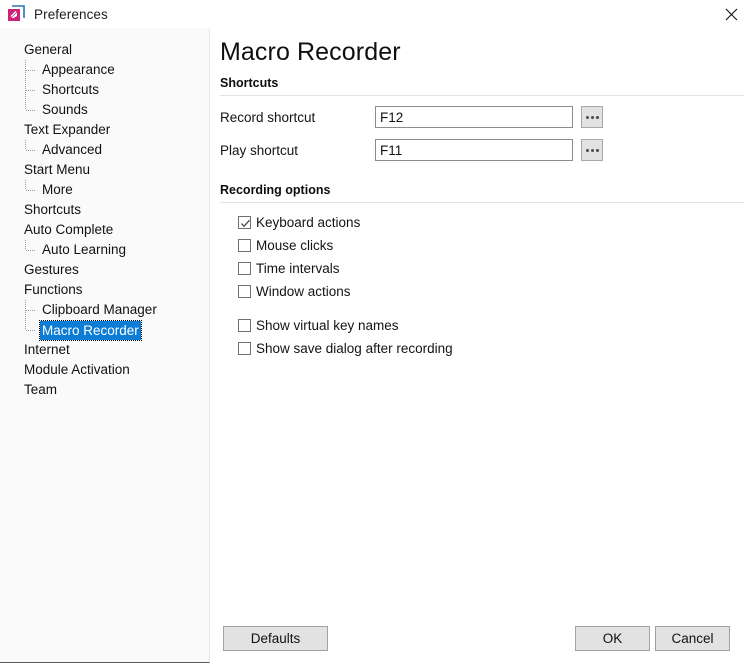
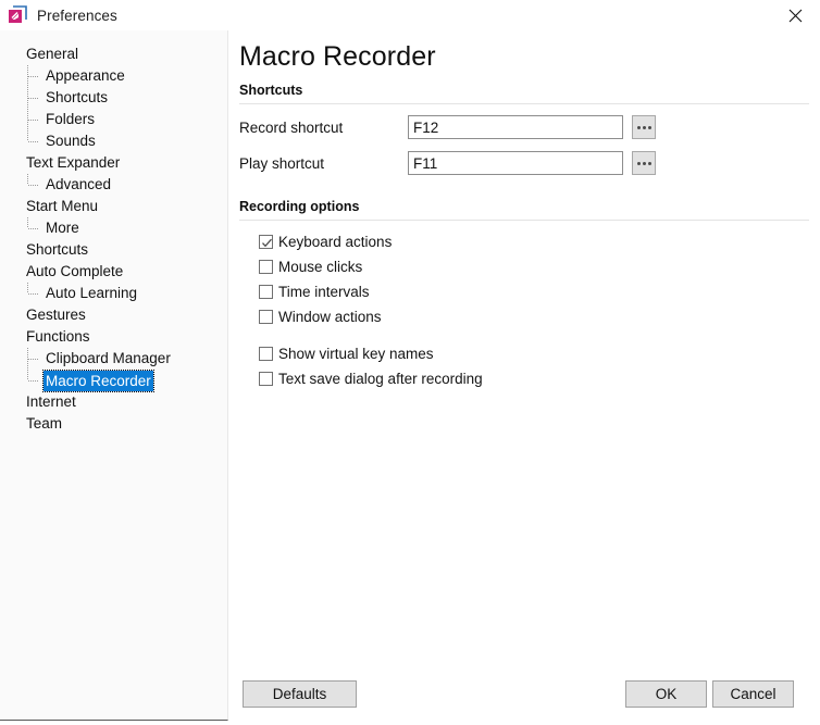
  Preferences
  General
  Appearance
  Shortcuts
+ Folders
  Sounds
  Text Expander
  Advanced
  Start Menu
  More
  Shortcuts
  Auto Complete
  Auto Learning
  Gestures
  Functions
  Clipboard Manager
  Macro Recorder
  Internet
- Module Activation
  Team
  Macro Recorder
  Shortcuts
  Record shortcut
  F12
  Play shortcut
  F11
  Recording options
  Keyboard actions
  Mouse clicks
  Time intervals
  Window actions
  Show virtual key names
- Show save dialog after recording
+ Text save dialog after recording
  Defaults
  OK
  Cancel
